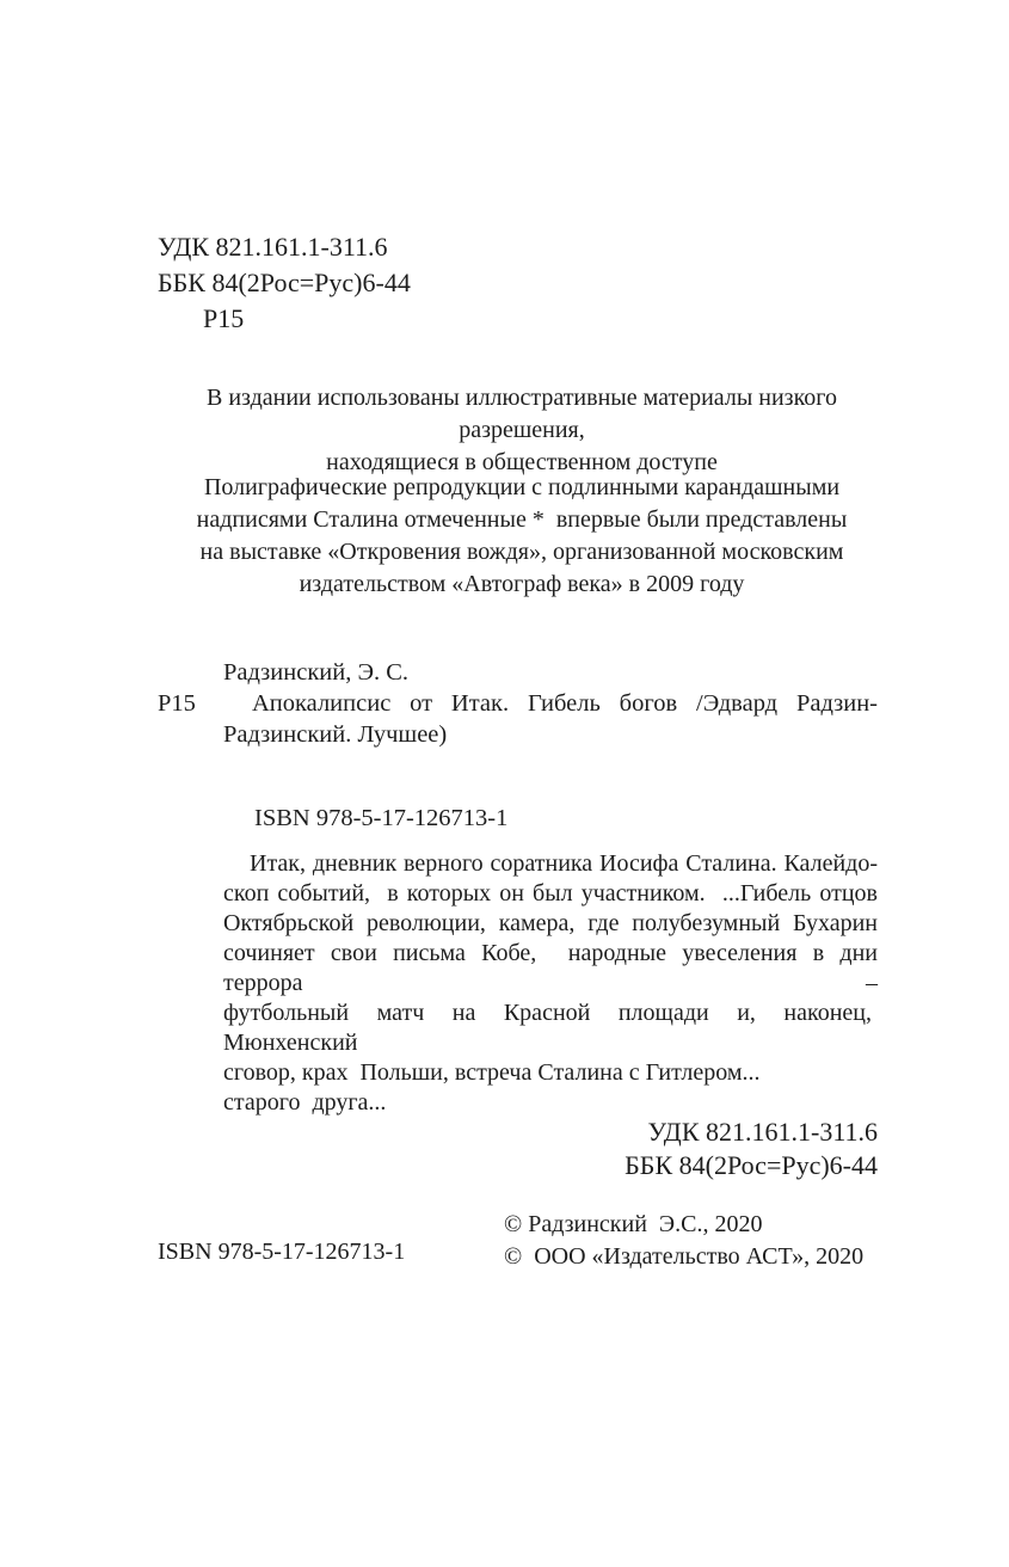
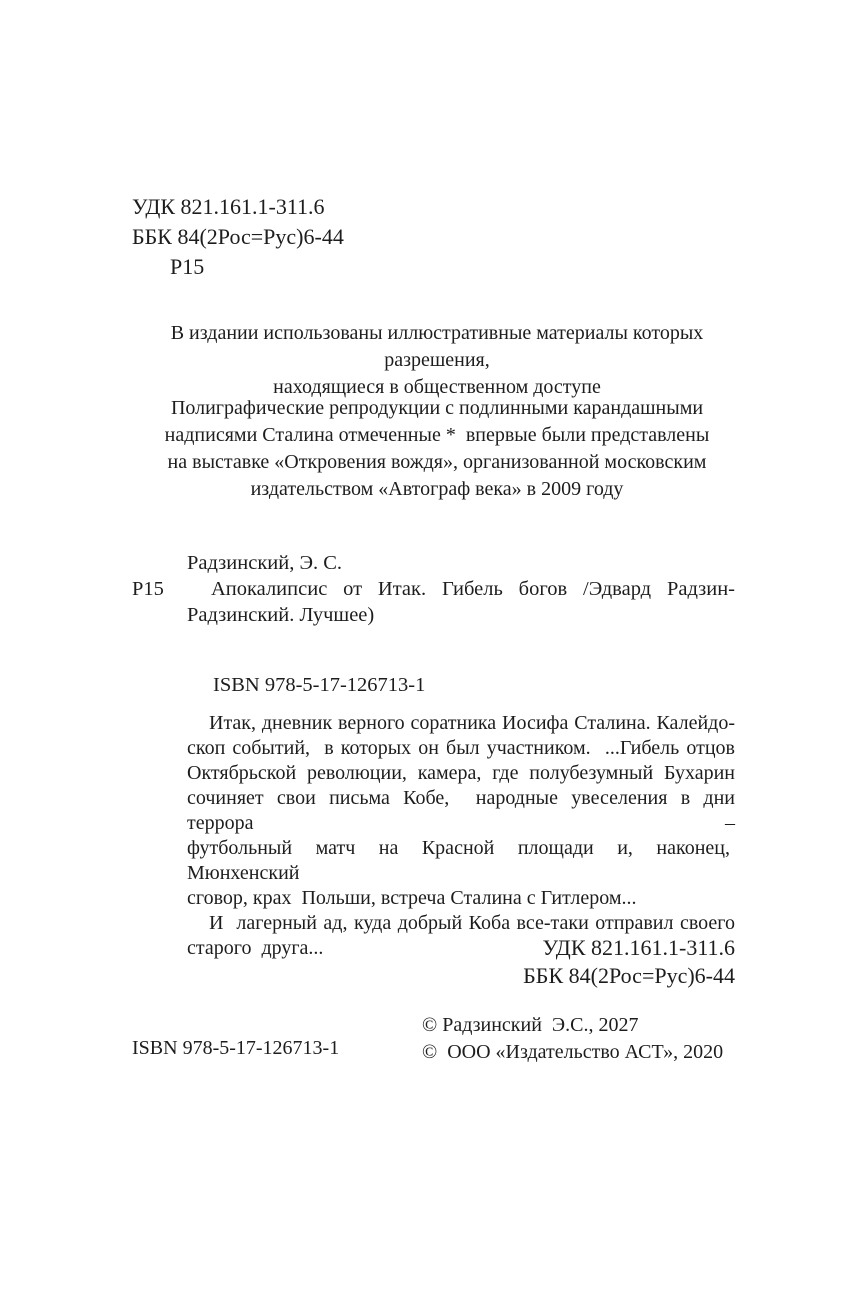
  УДК 821.161.1-311.6
  ББК 84(2Рос=Рус)6-44
  Р15
- В издании использованы иллюстративные материалы низкого разрешения,
+ В издании использованы иллюстративные материалы которых разрешения,
  находящиеся в общественном доступе
  Полиграфические репродукции с подлинными карандашными
  надписями Сталина отмеченные * впервые были представлены
  на выставке «Откровения вождя», организованной московским
  издательством «Автограф века» в 2009 году
  Р15
  Радзинский, Э. С.
  Апокалипсис от Итак. Гибель богов /Эдвард Радзин-
  Радзинский. Лучшее)
  ISBN 978-5-17-126713-1
  Итак, дневник верного соратника Иосифа Сталина. Калейдо-
  скоп событий, в которых он был участником. ...Гибель отцов
  Октябрьской революции, камера, где полубезумный Бухарин
  сочиняет свои письма Кобе, народные увеселения в дни террора –
  футбольный матч на Красной площади и, наконец, Мюнхенский
  сговор, крах Польши, встреча Сталина с Гитлером...
+ И лагерный ад, куда добрый Коба все-таки отправил своего
  старого друга...
  УДК 821.161.1-311.6
  ББК 84(2Рос=Рус)6-44
  ISBN 978-5-17-126713-1
- © Радзинский Э.С., 2020
+ © Радзинский Э.С., 2027
  © ООО «Издательство АСТ», 2020
